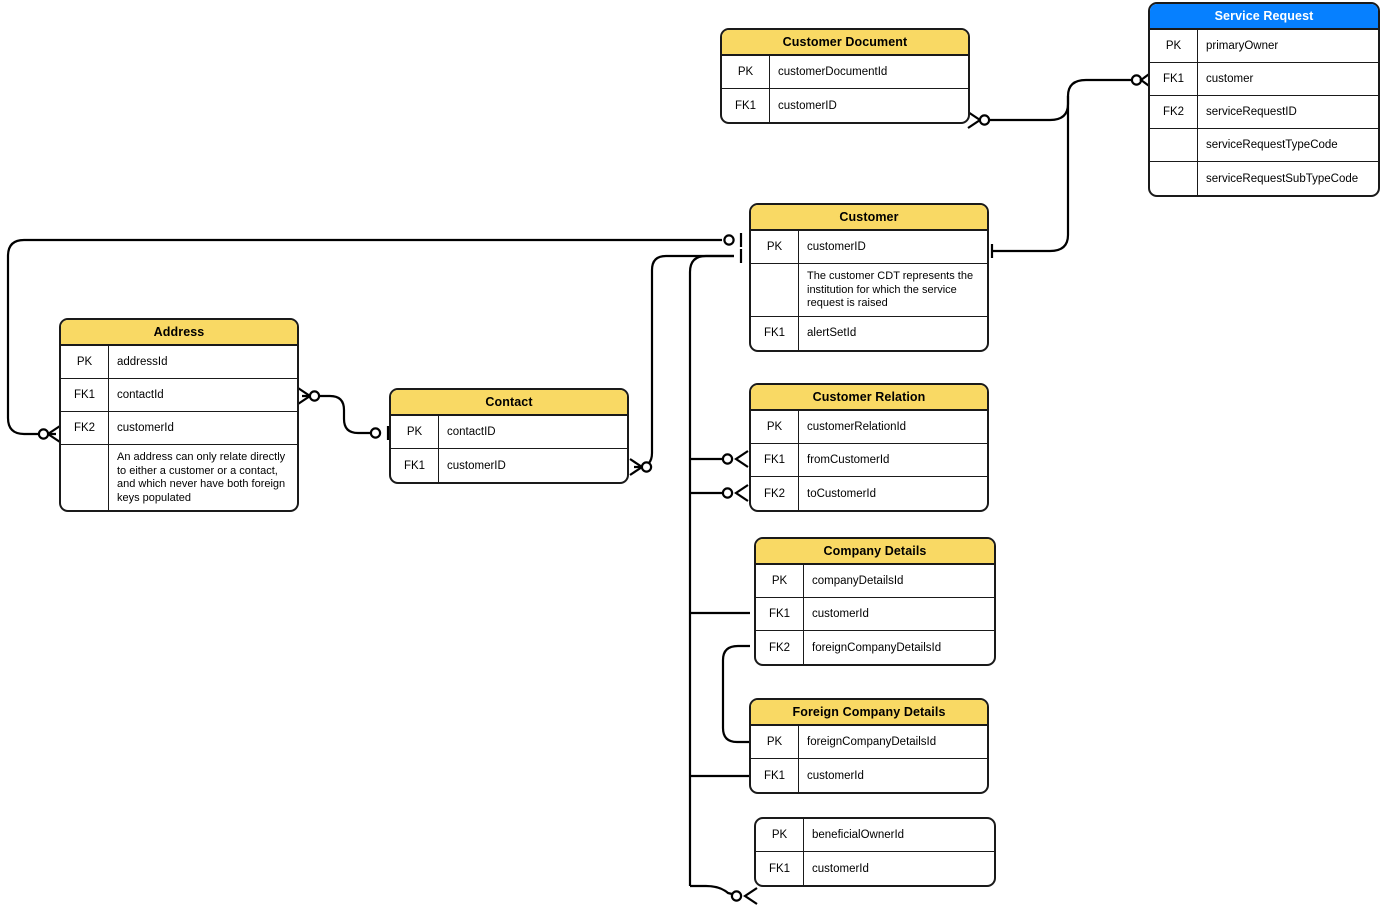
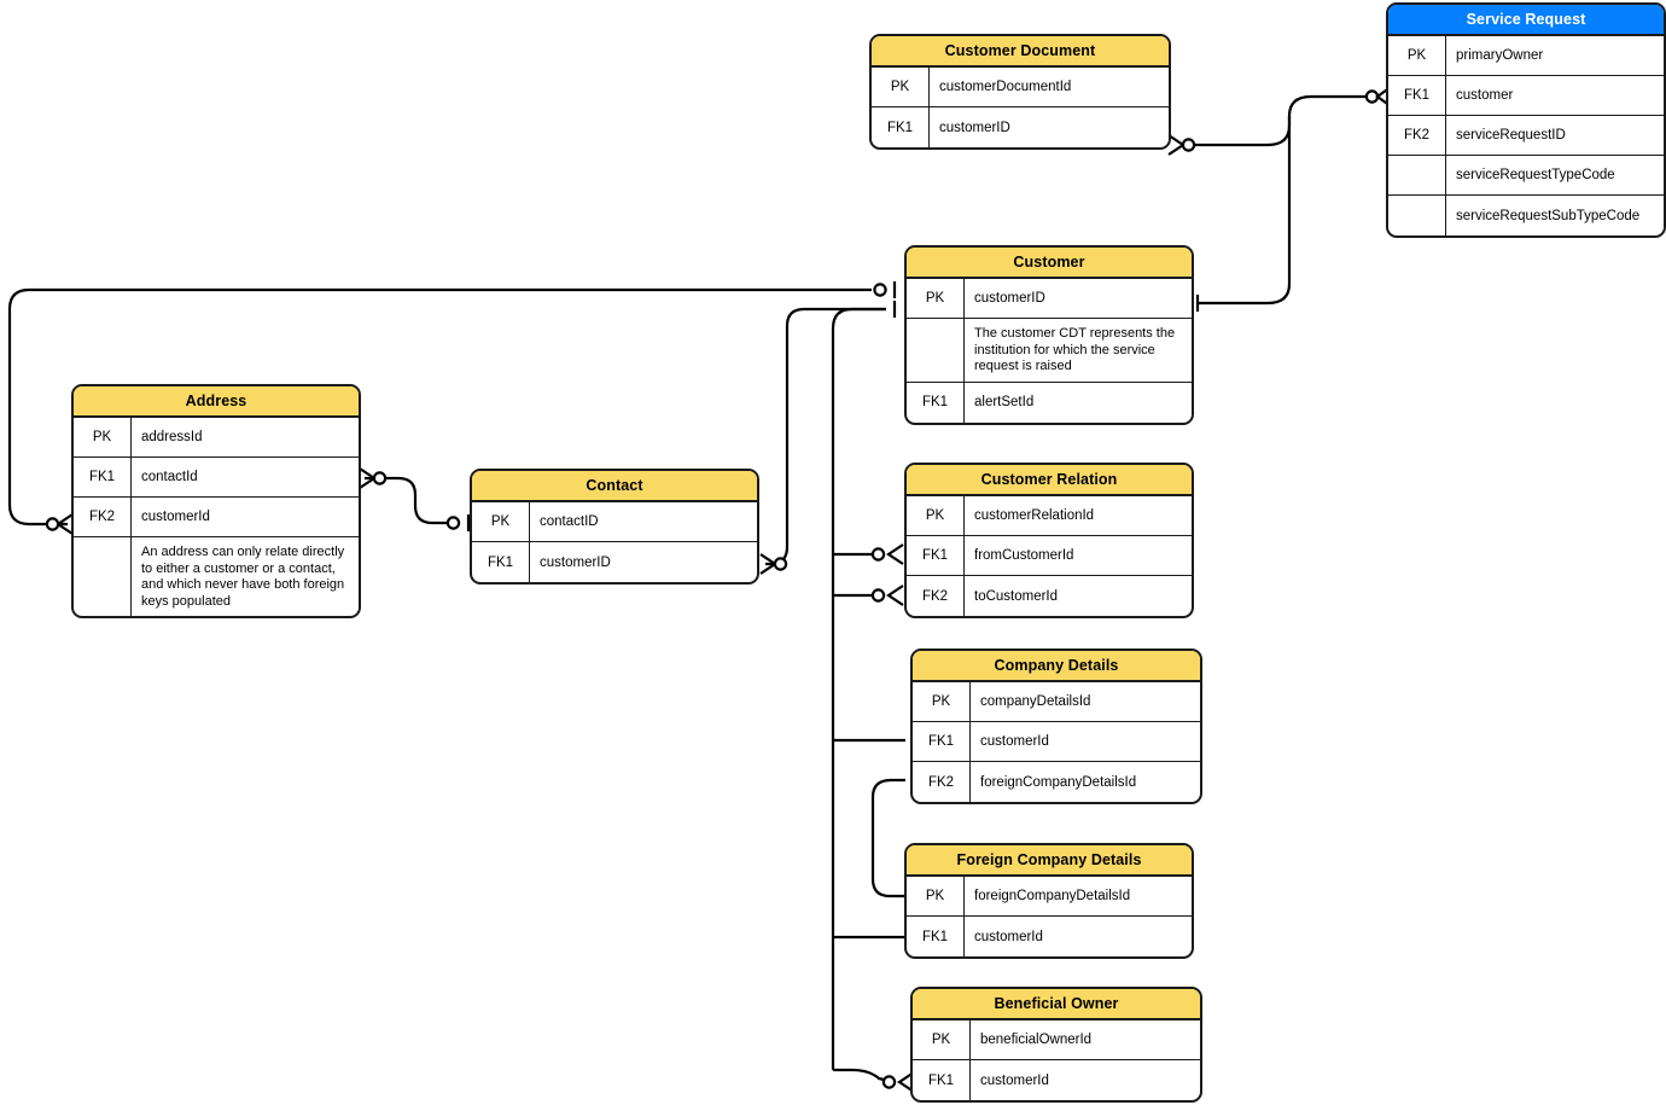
  Customer Document
  PK
  customerDocumentId
  FK1
  customerID
  Service Request
  PK
  primaryOwner
  FK1
  customer
  FK2
  serviceRequestID
  serviceRequestTypeCode
  serviceRequestSubTypeCode
  Customer
  PK
  customerID
  The customer CDT represents the institution for which the service request is raised
  FK1
  alertSetId
  Address
  PK
  addressId
  FK1
  contactId
  FK2
  customerId
  An address can only relate directly to either a customer or a contact, and which never have both foreign keys populated
  Contact
  PK
  contactID
  FK1
  customerID
  Customer Relation
  PK
  customerRelationId
  FK1
  fromCustomerId
  FK2
  toCustomerId
  Company Details
  PK
  companyDetailsId
  FK1
  customerId
  FK2
  foreignCompanyDetailsId
  Foreign Company Details
  PK
  foreignCompanyDetailsId
  FK1
  customerId
+ Beneficial Owner
  PK
  beneficialOwnerId
  FK1
  customerId
